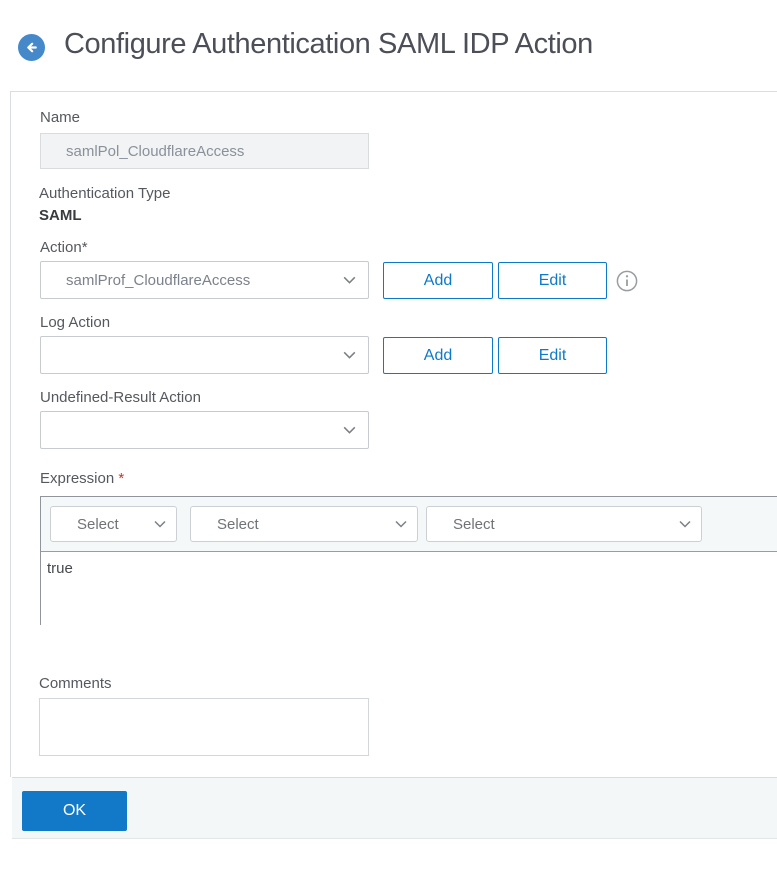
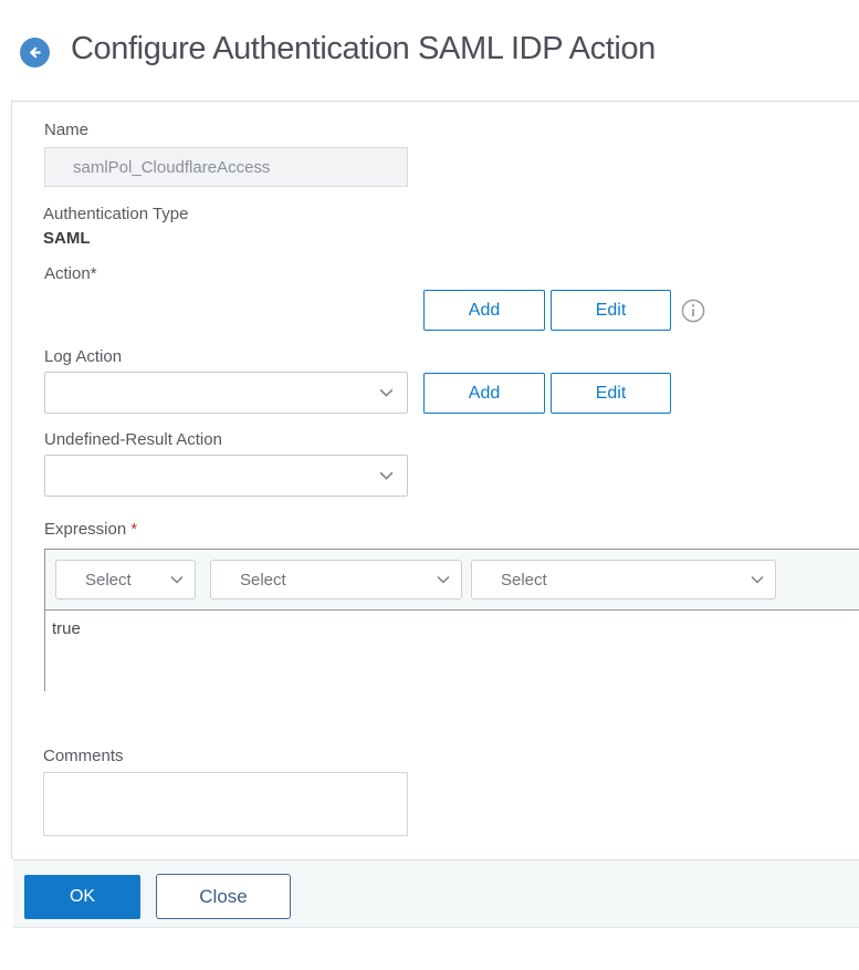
  Configure Authentication SAML IDP Action
  Name
  samlPol_CloudflareAccess
  Authentication Type
  SAML
  Action*
- samlProf_CloudflareAccess
  Add
  Edit
  Log Action
  Add
  Edit
  Undefined-Result Action
  Expression *
  Select
  Select
  Select
  true
  Comments
  OK
+ Close
